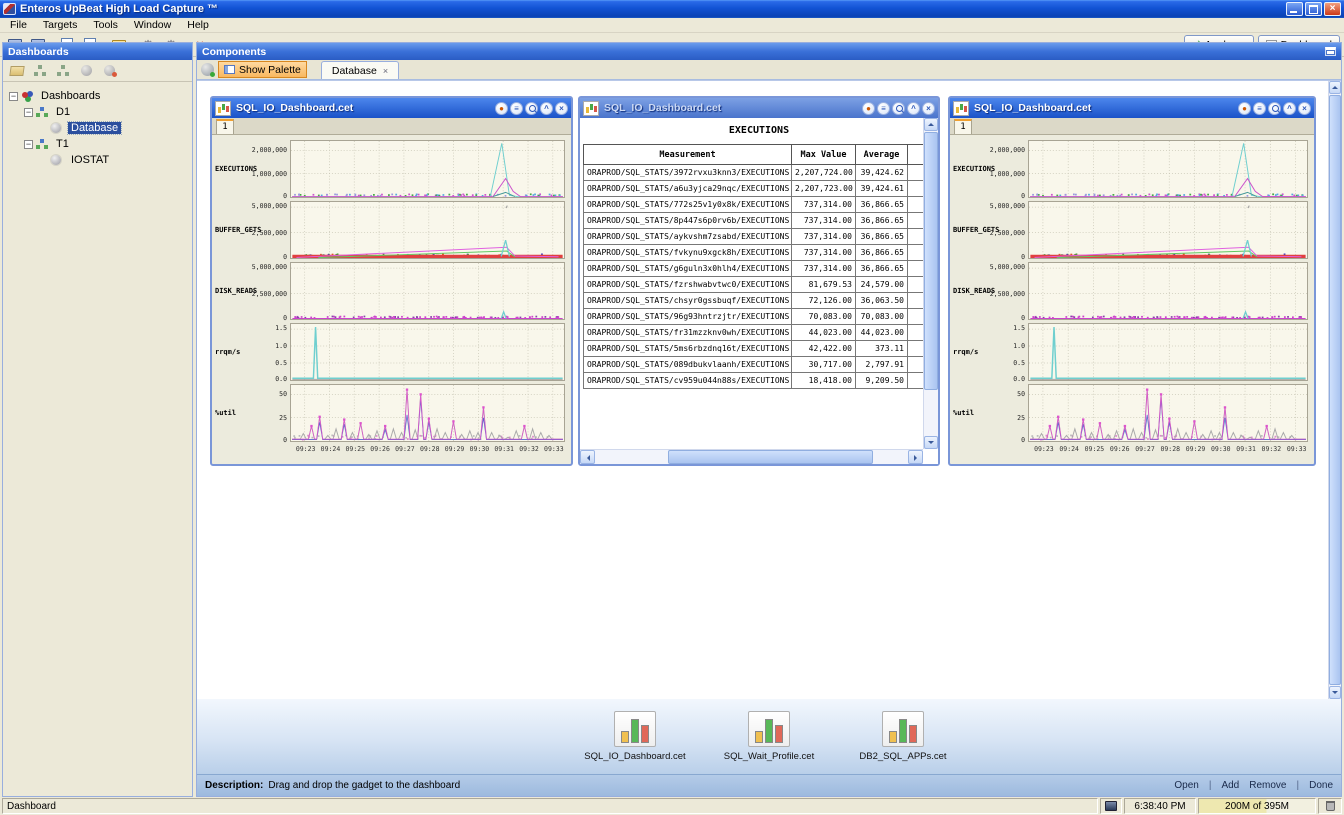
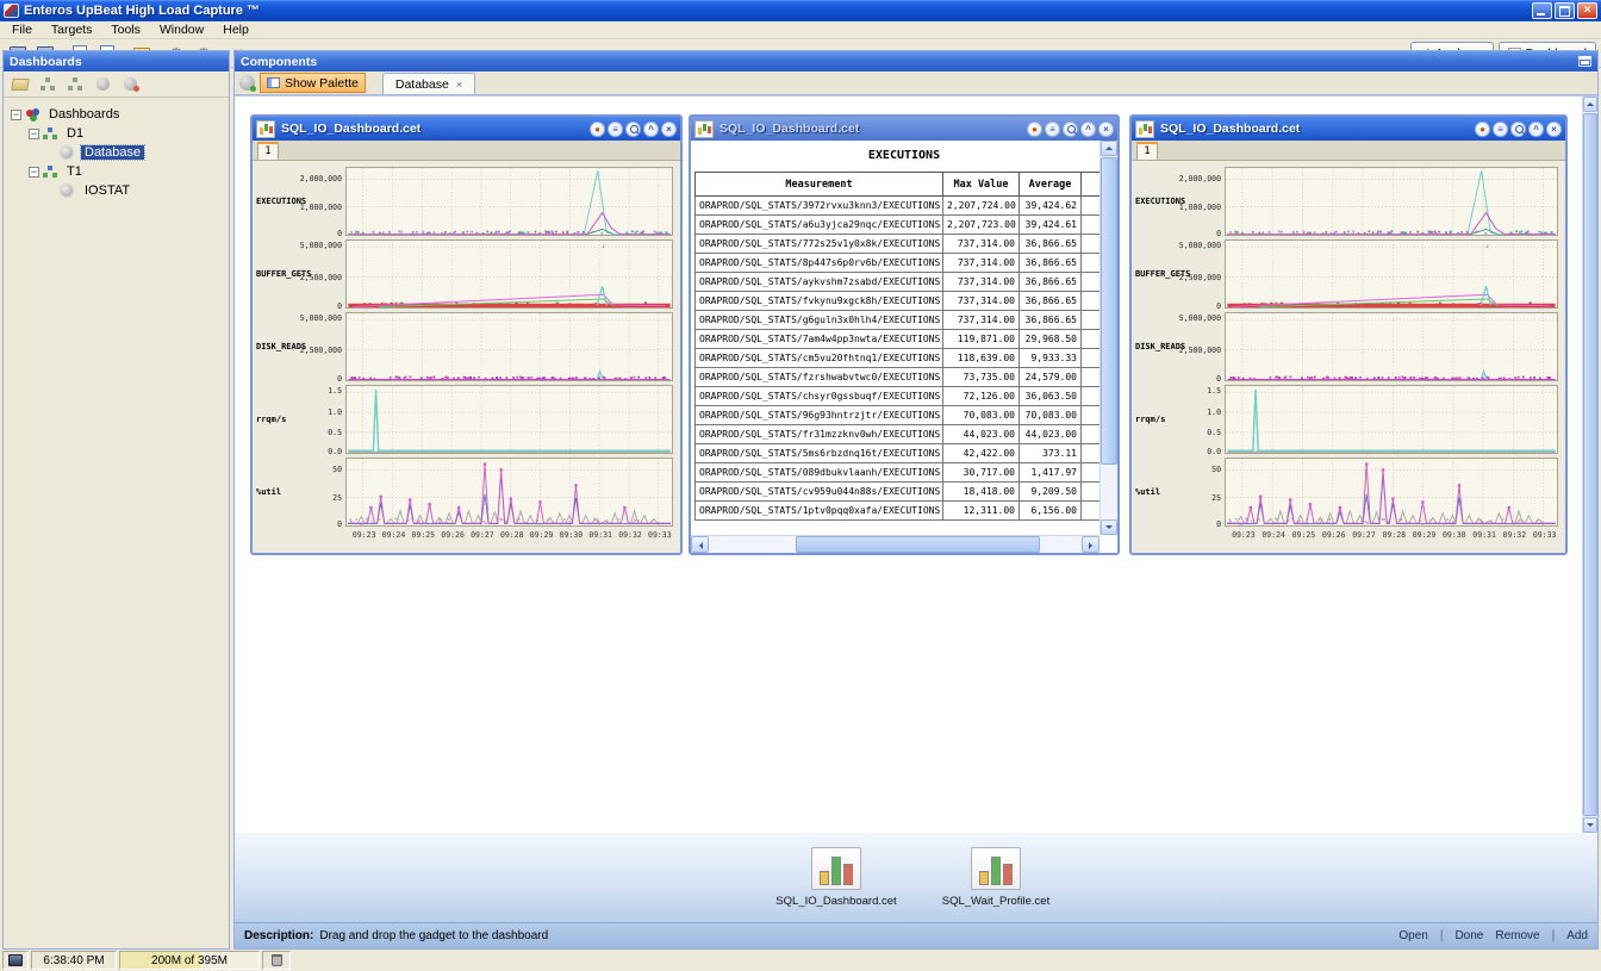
  Enteros UpBeat High Load Capture ™
  ×
  File
  Targets
  Tools
  Window
  Help
  Dashboards
  −
  Dashboards
  −
  D1
  Database
  −
  T1
  IOSTAT
  Components
  Show Palette
  Database
  ×
  SQL_IO_Dashboard.cet
  ●
  ≡
  ^
  ×
  1
  EXECUTIONS
  2,000,000
  1,000,000
  0
  BUFFER_GETS
  5,000,000
  2,500,000
  0
  DISK_READS
  5,000,000
  2,500,000
  0
  rrqm/s
  1.5
  1.0
  0.5
  0.0
  %util
  50
  25
  0
  09:23
  09:24
  09:25
  09:26
  09:27
  09:28
  09:29
  09:30
  09:31
  09:32
  09:33
  SQL_IO_Dashboard.cet
  ●
  ≡
  ^
  ×
  EXECUTIONS
  Measurement	Max Value	Average
  ORAPROD/SQL_STATS/3972rvxu3knn3/EXECUTIONS	2,207,724.00	39,424.62
  ORAPROD/SQL_STATS/a6u3yjca29nqc/EXECUTIONS	2,207,723.00	39,424.61
  ORAPROD/SQL_STATS/772s25v1y0x8k/EXECUTIONS	737,314.00	36,866.65
  ORAPROD/SQL_STATS/8p447s6p0rv6b/EXECUTIONS	737,314.00	36,866.65
  ORAPROD/SQL_STATS/aykvshm7zsabd/EXECUTIONS	737,314.00	36,866.65
  ORAPROD/SQL_STATS/fvkynu9xgck8h/EXECUTIONS	737,314.00	36,866.65
  ORAPROD/SQL_STATS/g6guln3x0hlh4/EXECUTIONS	737,314.00	36,866.65
+ ORAPROD/SQL_STATS/7am4w4pp3nwta/EXECUTIONS	119,871.00	29,968.50
+ ORAPROD/SQL_STATS/cm5vu20fhtnq1/EXECUTIONS	118,639.00	9,933.33
- ORAPROD/SQL_STATS/fzrshwabvtwc0/EXECUTIONS	81,679.53	24,579.00
+ ORAPROD/SQL_STATS/fzrshwabvtwc0/EXECUTIONS	73,735.00	24,579.00
  ORAPROD/SQL_STATS/chsyr0gssbuqf/EXECUTIONS	72,126.00	36,063.50
  ORAPROD/SQL_STATS/96g93hntrzjtr/EXECUTIONS	70,083.00	70,083.00
  ORAPROD/SQL_STATS/fr31mzzknv0wh/EXECUTIONS	44,023.00	44,023.00
  ORAPROD/SQL_STATS/5ms6rbzdnq16t/EXECUTIONS	42,422.00	373.11
- ORAPROD/SQL_STATS/089dbukvlaanh/EXECUTIONS	30,717.00	2,797.91
+ ORAPROD/SQL_STATS/089dbukvlaanh/EXECUTIONS	30,717.00	1,417.97
  ORAPROD/SQL_STATS/cv959u044n88s/EXECUTIONS	18,418.00	9,209.50
+ ORAPROD/SQL_STATS/1ptv0pqq0xafa/EXECUTIONS	12,311.00	6,156.00
  SQL_IO_Dashboard.cet
  ●
  ≡
  ^
  ×
  1
  EXECUTIONS
  2,000,000
  1,000,000
  0
  BUFFER_GETS
  5,000,000
  2,500,000
  0
  DISK_READS
  5,000,000
  2,500,000
  0
  rrqm/s
  1.5
  1.0
  0.5
  0.0
  %util
  50
  25
  0
  09:23
  09:24
  09:25
  09:26
  09:27
  09:28
  09:29
  09:30
  09:31
  09:32
  09:33
  SQL_IO_Dashboard.cet
  SQL_Wait_Profile.cet
- DB2_SQL_APPs.cet
  Description:
  Drag and drop the gadget to the dashboard
  Open
  |
- Add
+ Done
  Remove
  |
- Done
+ Add
- Dashboard
  6:38:40 PM
  200M of 395M
